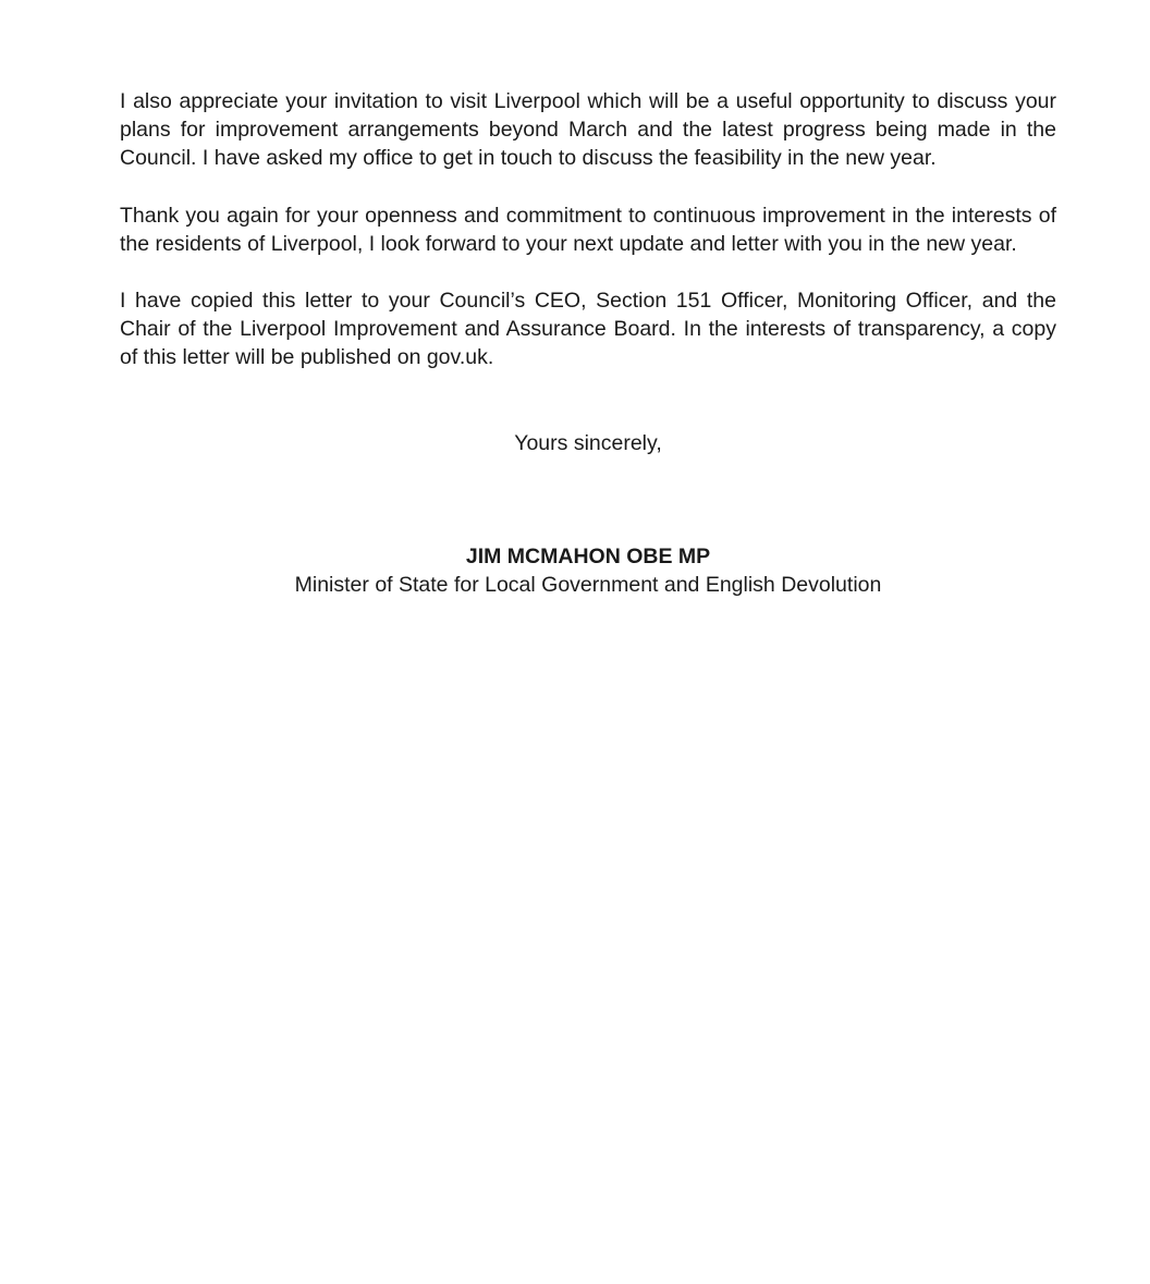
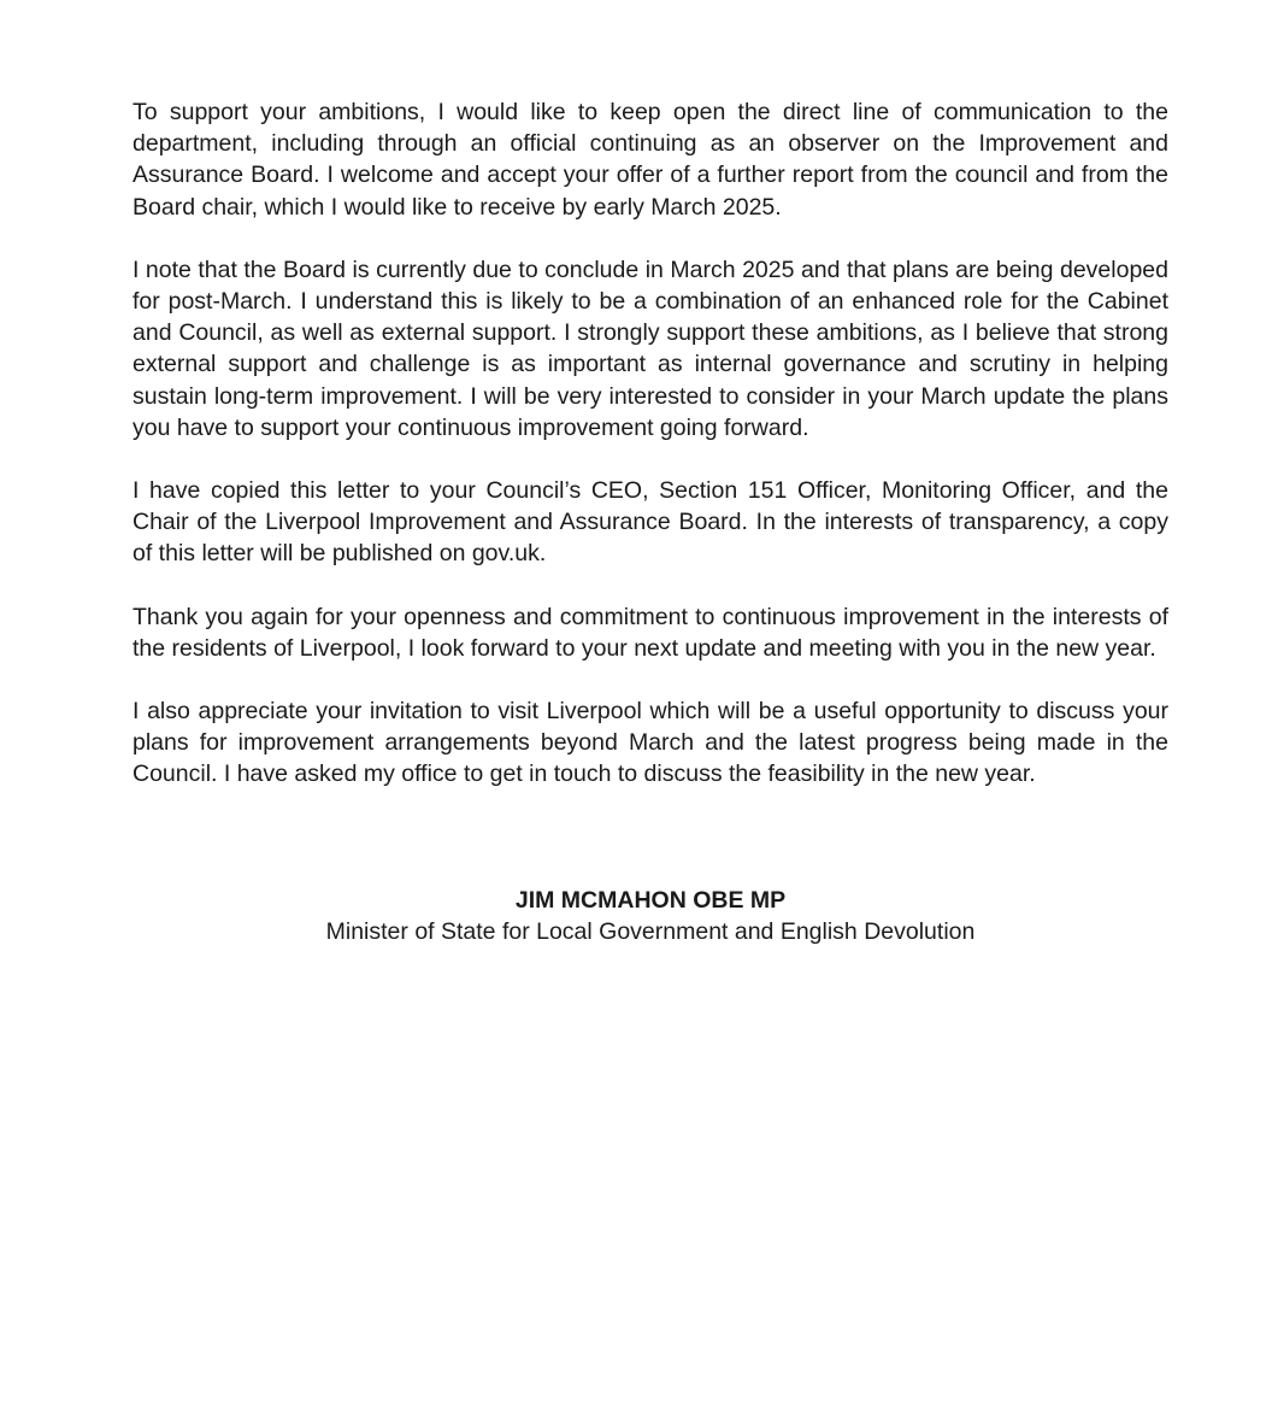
+ To support your ambitions, I would like to keep open the direct line of communication to the department, including through an official continuing as an observer on the Improvement and Assurance Board. I welcome and accept your offer of a further report from the council and from the Board chair, which I would like to receive by early March 2025.
+ I note that the Board is currently due to conclude in March 2025 and that plans are being developed for post-March. I understand this is likely to be a combination of an enhanced role for the Cabinet and Council, as well as external support. I strongly support these ambitions, as I believe that strong external support and challenge is as important as internal governance and scrutiny in helping sustain long-term improvement. I will be very interested to consider in your March update the plans you have to support your continuous improvement going forward.
- I also appreciate your invitation to visit Liverpool which will be a useful opportunity to discuss your plans for improvement arrangements beyond March and the latest progress being made in the Council. I have asked my office to get in touch to discuss the feasibility in the new year.
+ I have copied this letter to your Council’s CEO, Section 151 Officer, Monitoring Officer, and the Chair of the Liverpool Improvement and Assurance Board. In the interests of transparency, a copy of this letter will be published on gov.uk.
- Thank you again for your openness and commitment to continuous improvement in the interests of the residents of Liverpool, I look forward to your next update and letter with you in the new year.
+ Thank you again for your openness and commitment to continuous improvement in the interests of the residents of Liverpool, I look forward to your next update and meeting with you in the new year.
- I have copied this letter to your Council’s CEO, Section 151 Officer, Monitoring Officer, and the Chair of the Liverpool Improvement and Assurance Board. In the interests of transparency, a copy of this letter will be published on gov.uk.
+ I also appreciate your invitation to visit Liverpool which will be a useful opportunity to discuss your plans for improvement arrangements beyond March and the latest progress being made in the Council. I have asked my office to get in touch to discuss the feasibility in the new year.
- Yours sincerely,
  JIM MCMAHON OBE MP
  Minister of State for Local Government and English Devolution
